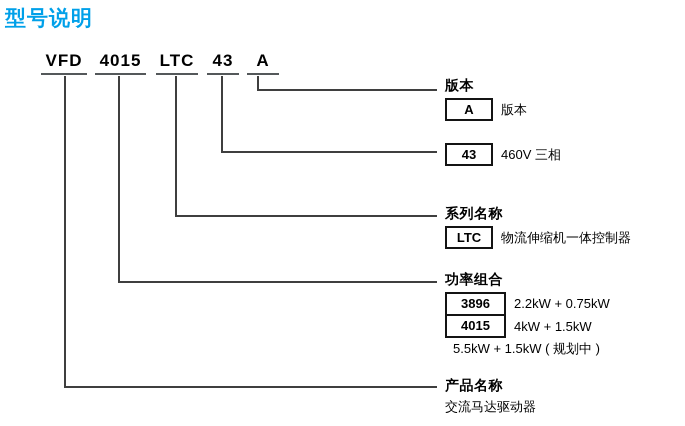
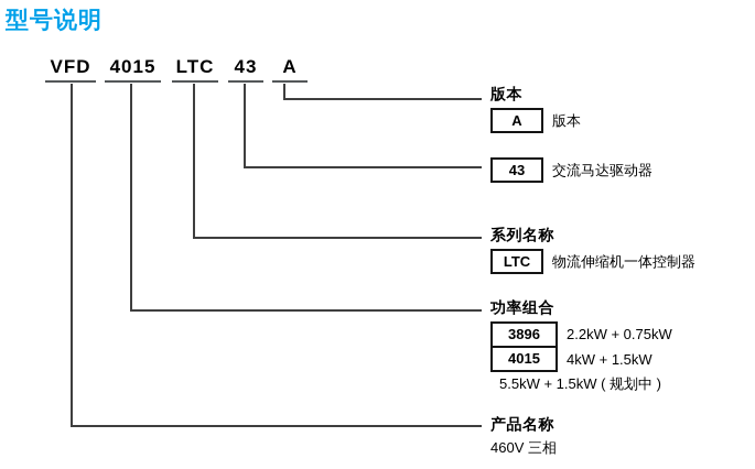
  型号说明
  VFD
  4015
  LTC
  43
  A
  版本
  A
  版本
  43
- 460V 三相
+ 交流马达驱动器
  系列名称
  LTC
  物流伸缩机一体控制器
  功率组合
  3896
  2.2kW + 0.75kW
  4015
  4kW + 1.5kW
  5.5kW + 1.5kW ( 规划中 )
  产品名称
- 交流马达驱动器
+ 460V 三相
